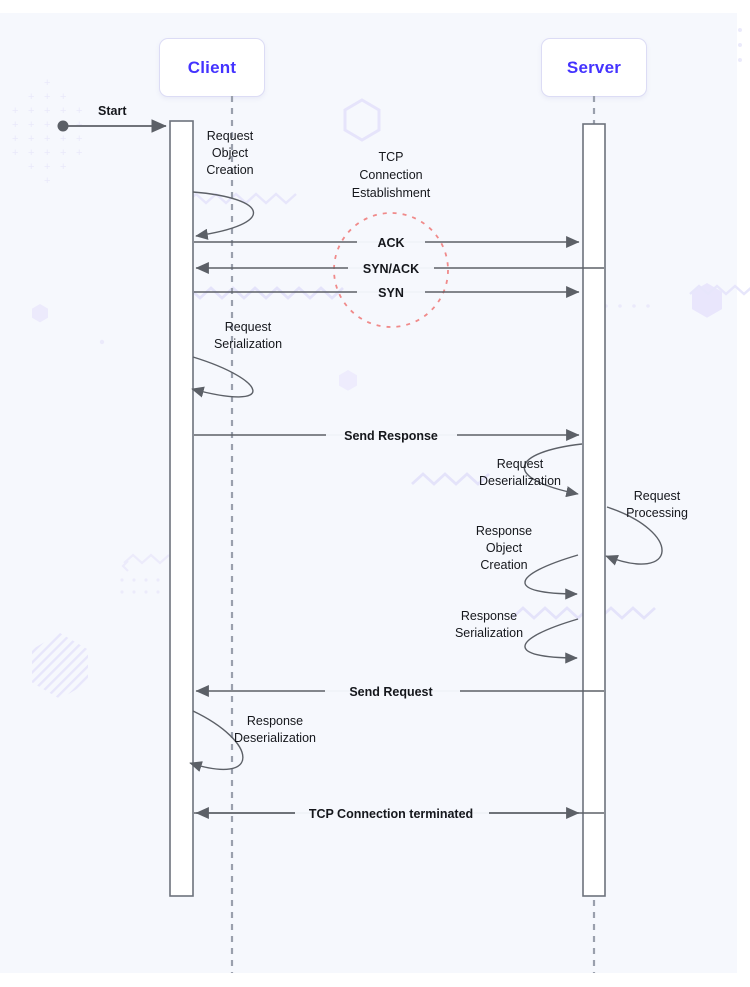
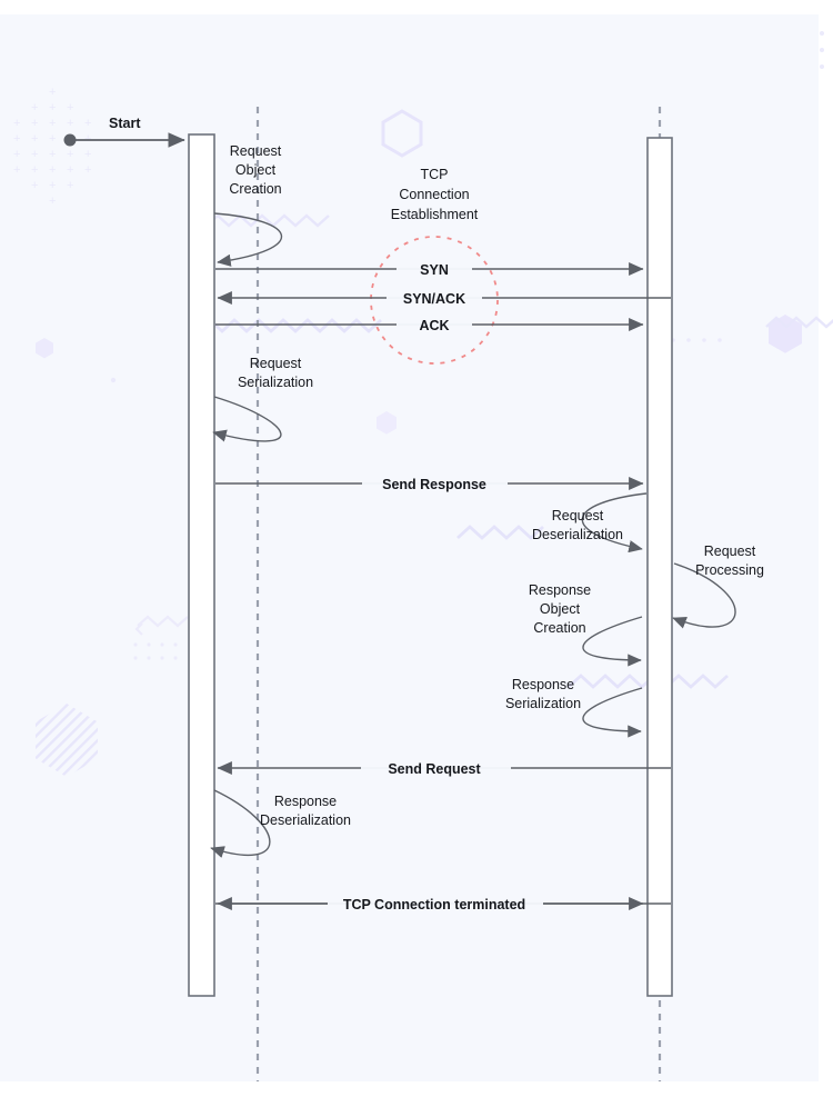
  +
- Client
- Server
  Start
  TCP
  Connection
  Establishment
  Request
  Object
  Creation
- ACK
+ SYN
  SYN/ACK
- SYN
+ ACK
  Request
  Serialization
  Send Response
  Request
  Deserialization
  Request
  Processing
  Response
  Object
  Creation
  Response
  Serialization
  Send Request
  Response
  Deserialization
  TCP Connection terminated
